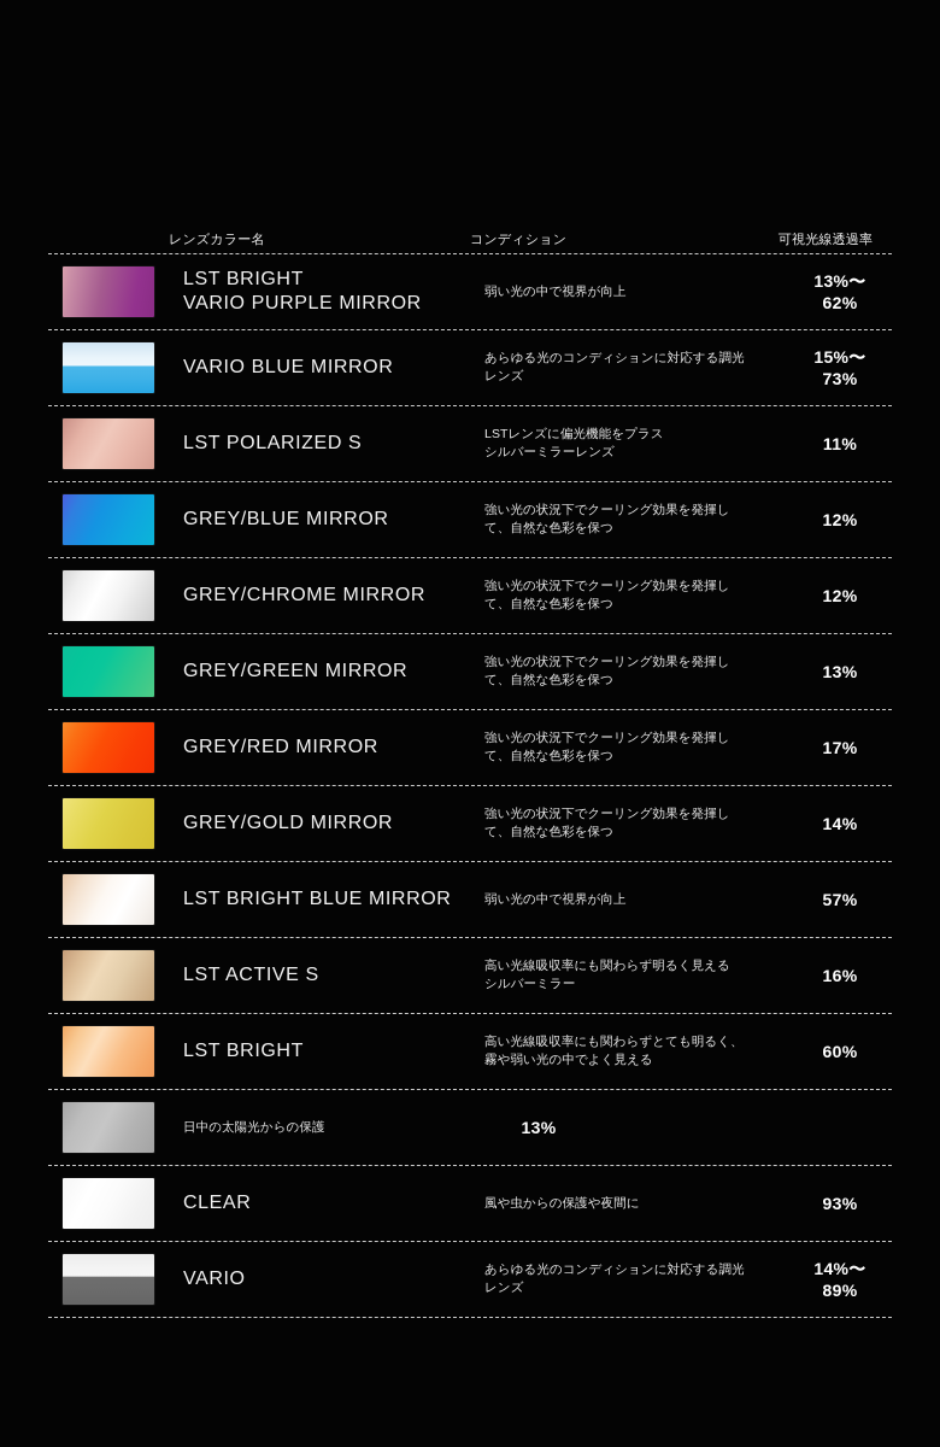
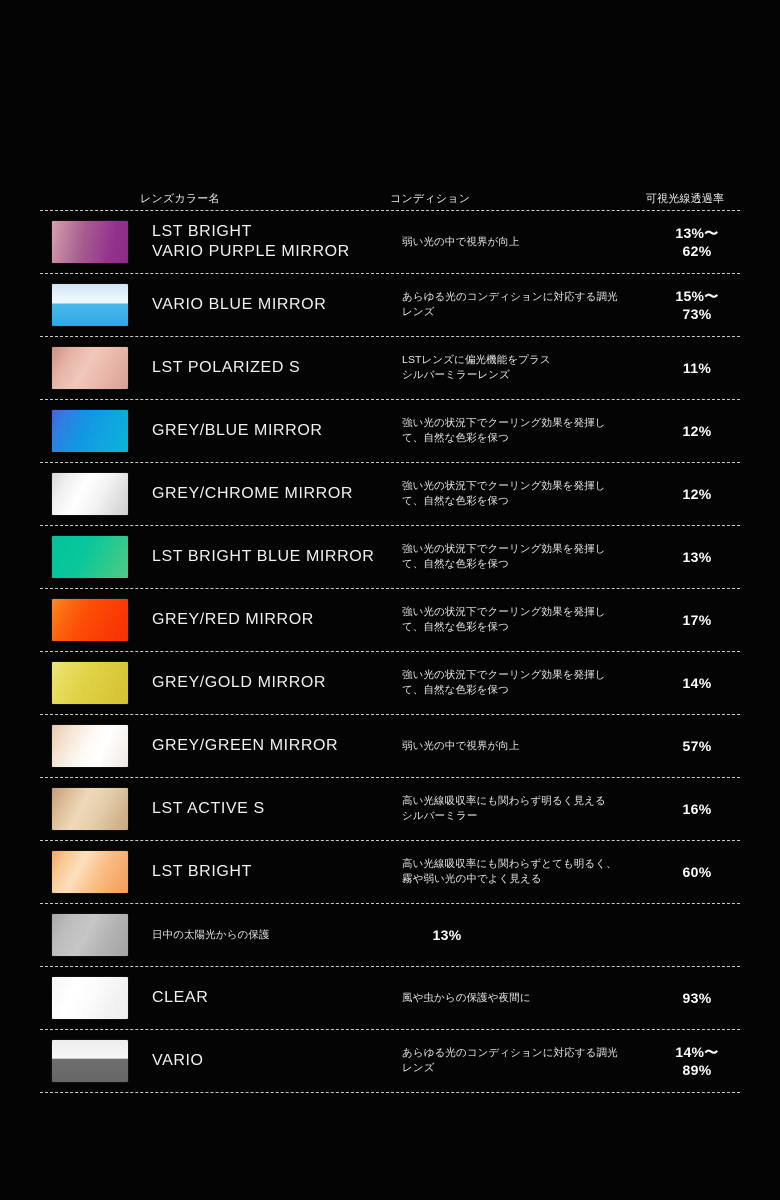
  レンズカラー名
  コンディション
  可視光線透過率
  LST BRIGHT
  VARIO PURPLE MIRROR
  弱い光の中で視界が向上
  13%〜
  62%
  VARIO BLUE MIRROR
  あらゆる光のコンディションに対応する調光
  レンズ
  15%〜
  73%
  LST POLARIZED S
  LSTレンズに偏光機能をプラス
  シルバーミラーレンズ
  11%
  GREY/BLUE MIRROR
  強い光の状況下でクーリング効果を発揮し
  て、自然な色彩を保つ
  12%
  GREY/CHROME MIRROR
  強い光の状況下でクーリング効果を発揮し
  て、自然な色彩を保つ
  12%
- GREY/GREEN MIRROR
+ LST BRIGHT BLUE MIRROR
  強い光の状況下でクーリング効果を発揮し
  て、自然な色彩を保つ
  13%
  GREY/RED MIRROR
  強い光の状況下でクーリング効果を発揮し
  て、自然な色彩を保つ
  17%
  GREY/GOLD MIRROR
  強い光の状況下でクーリング効果を発揮し
  て、自然な色彩を保つ
  14%
- LST BRIGHT BLUE MIRROR
+ GREY/GREEN MIRROR
  弱い光の中で視界が向上
  57%
  LST ACTIVE S
  高い光線吸収率にも関わらず明るく見える
  シルバーミラー
  16%
  LST BRIGHT
  高い光線吸収率にも関わらずとても明るく、
  霧や弱い光の中でよく見える
  60%
  日中の太陽光からの保護
  13%
  CLEAR
  風や虫からの保護や夜間に
  93%
  VARIO
  あらゆる光のコンディションに対応する調光
  レンズ
  14%〜
  89%
